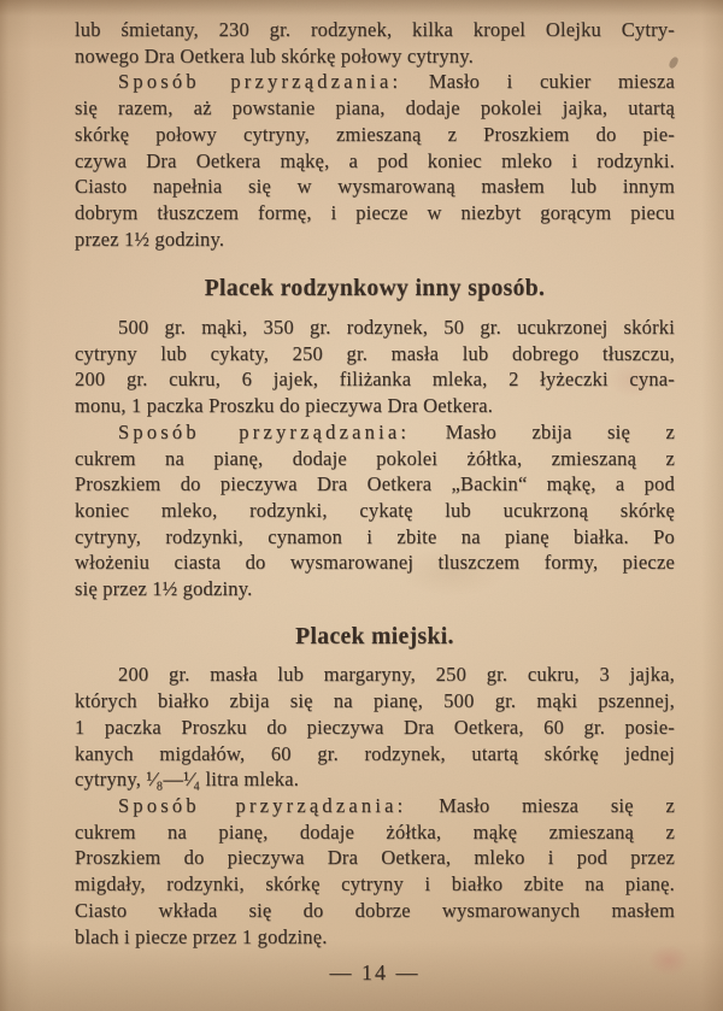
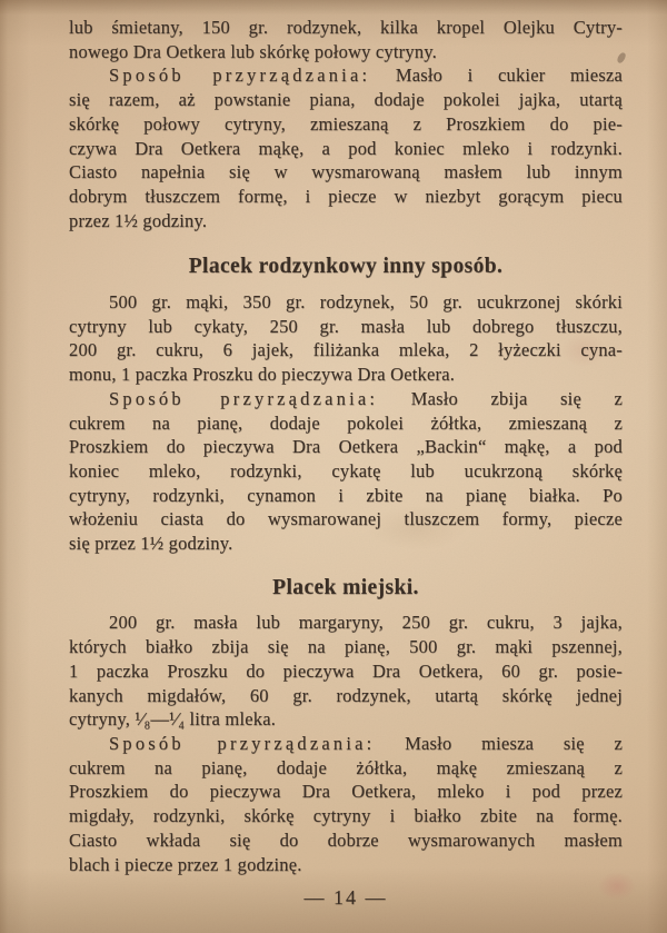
- lub śmietany, 230 gr. rodzynek, kilka kropel Olejku Cytry-
+ lub śmietany, 150 gr. rodzynek, kilka kropel Olejku Cytry-
  nowego Dra Oetkera lub skórkę połowy cytryny.
  Sposób przyrządzania: Masło i cukier miesza
  się razem, aż powstanie piana, dodaje pokolei jajka, utartą
  skórkę połowy cytryny, zmieszaną z Proszkiem do pie-
  czywa Dra Oetkera mąkę, a pod koniec mleko i rodzynki.
  Ciasto napełnia się w wysmarowaną masłem lub innym
  dobrym tłuszczem formę, i piecze w niezbyt gorącym piecu
  przez 1½ godziny.
  Placek rodzynkowy inny sposób.
  500 gr. mąki, 350 gr. rodzynek, 50 gr. ucukrzonej skórki
  cytryny lub cykaty, 250 gr. masła lub dobrego tłuszczu,
  200 gr. cukru, 6 jajek, filiżanka mleka, 2 łyżeczki cyna-
  monu, 1 paczka Proszku do pieczywa Dra Oetkera.
  Sposób przyrządzania: Masło zbija się z
  cukrem na pianę, dodaje pokolei żółtka, zmieszaną z
  Proszkiem do pieczywa Dra Oetkera „Backin“ mąkę, a pod
  koniec mleko, rodzynki, cykatę lub ucukrzoną skórkę
  cytryny, rodzynki, cynamon i zbite na pianę białka. Po
  włożeniu ciasta do wysmarowanej tluszczem formy, piecze
  się przez 1½ godziny.
  Placek miejski.
  200 gr. masła lub margaryny, 250 gr. cukru, 3 jajka,
  których białko zbija się na pianę, 500 gr. mąki pszennej,
  1 paczka Proszku do pieczywa Dra Oetkera, 60 gr. posie-
  kanych migdałów, 60 gr. rodzynek, utartą skórkę jednej
  cytryny, ¹⁄₈—¹⁄₄ litra mleka.
  Sposób przyrządzania: Masło miesza się z
  cukrem na pianę, dodaje żółtka, mąkę zmieszaną z
  Proszkiem do pieczywa Dra Oetkera, mleko i pod przez
- migdały, rodzynki, skórkę cytryny i białko zbite na pianę.
+ migdały, rodzynki, skórkę cytryny i białko zbite na formę.
  Ciasto wkłada się do dobrze wysmarowanych masłem
  blach i piecze przez 1 godzinę.
  — 14 —
